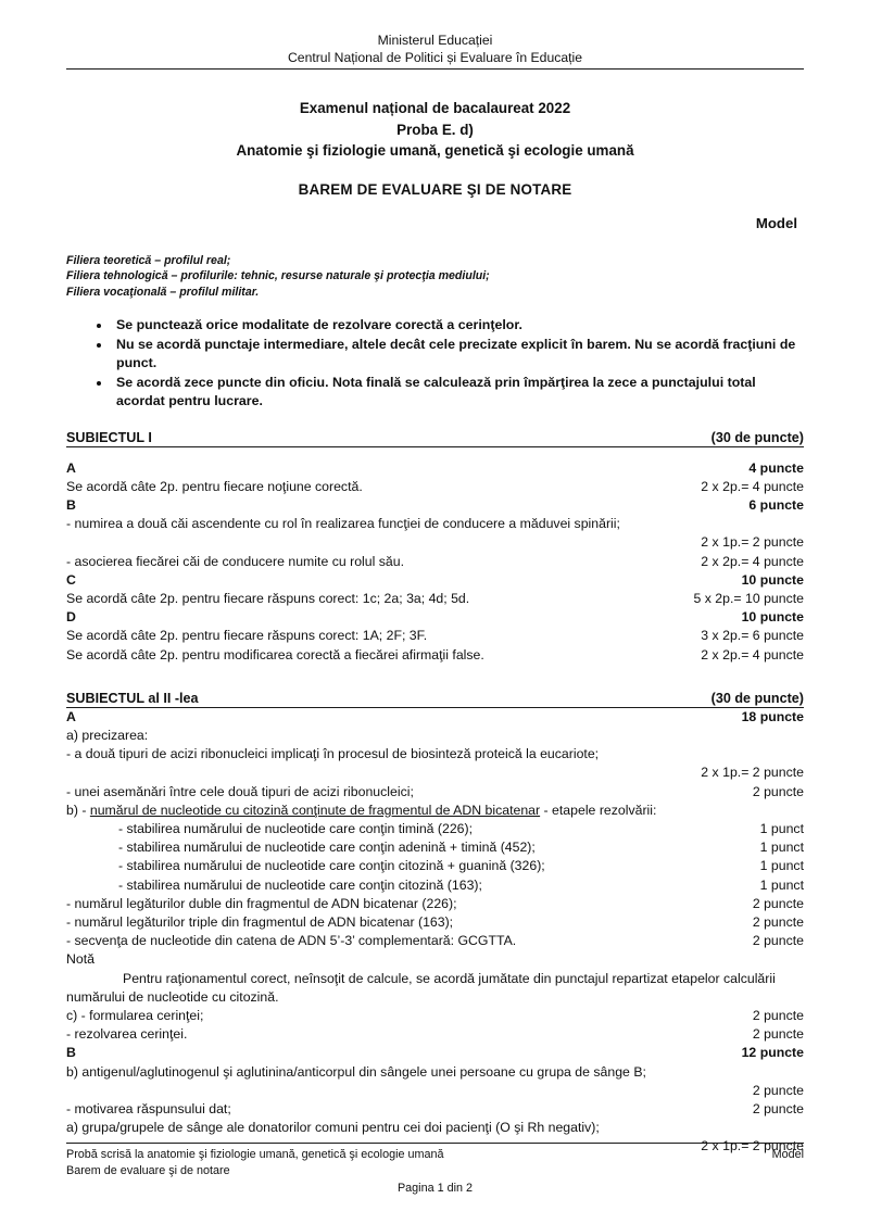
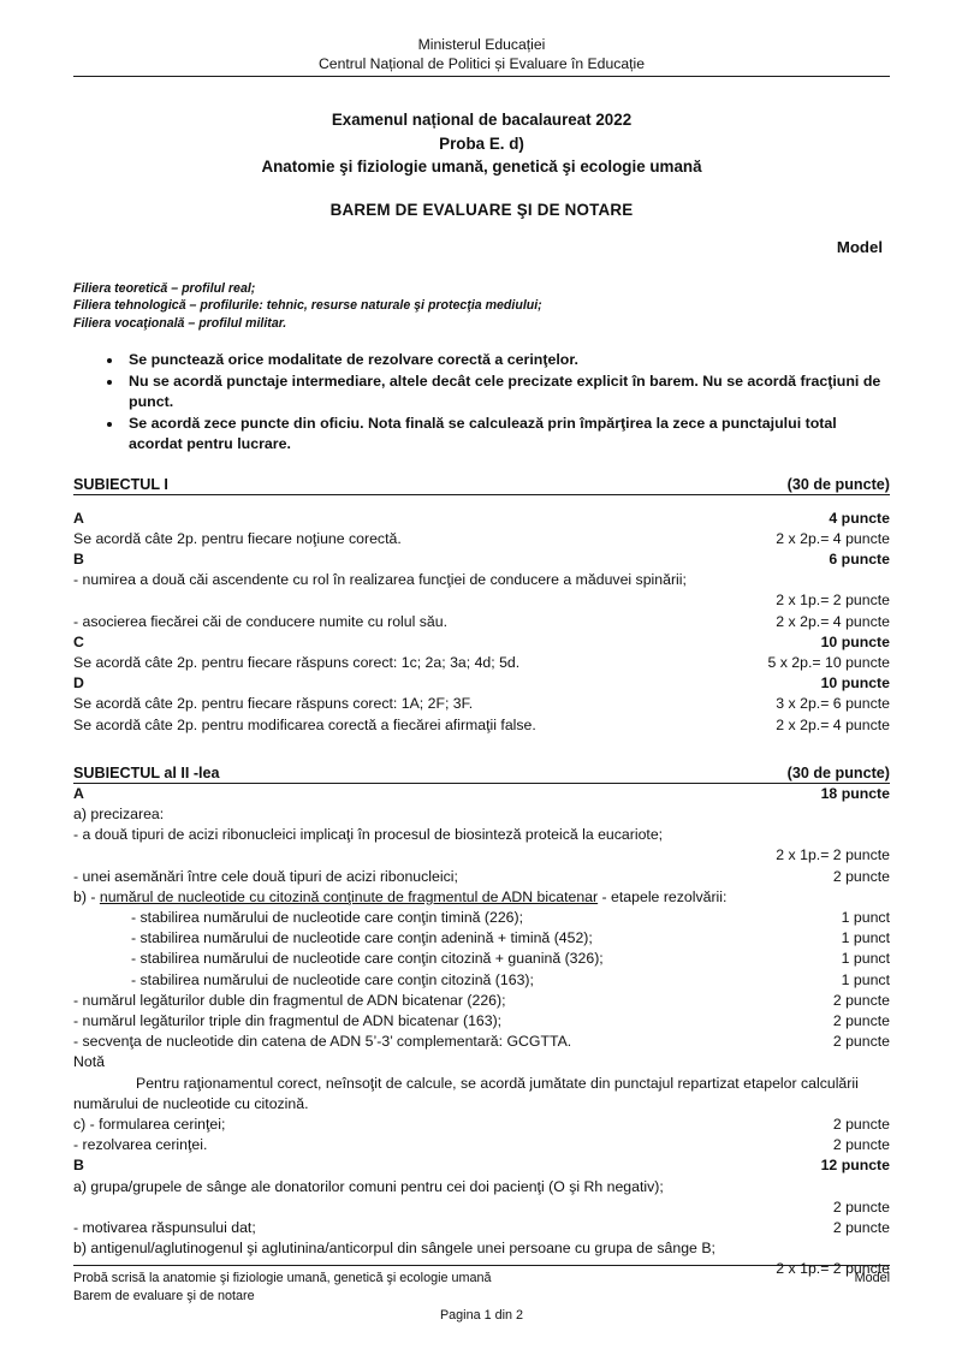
  Ministerul Educației
  Centrul Național de Politici și Evaluare în Educație
  Examenul național de bacalaureat 2022
  Proba E. d)
  Anatomie şi fiziologie umană, genetică şi ecologie umană
  BAREM DE EVALUARE ŞI DE NOTARE
  Model
  Filiera teoretică – profilul real;
  Filiera tehnologică – profilurile: tehnic, resurse naturale şi protecţia mediului;
  Filiera vocaţională – profilul militar.
  Se punctează orice modalitate de rezolvare corectă a cerinţelor.
  Nu se acordă punctaje intermediare, altele decât cele precizate explicit în barem. Nu se acordă fracţiuni de punct.
  Se acordă zece puncte din oficiu. Nota finală se calculează prin împărţirea la zece a punctajului total acordat pentru lucrare.
  SUBIECTUL I
  (30 de puncte)
  A
  4 puncte
  Se acordă câte 2p. pentru fiecare noţiune corectă.
  2 x 2p.= 4 puncte
  B
  6 puncte
  - numirea a două căi ascendente cu rol în realizarea funcţiei de conducere a măduvei spinării;
  2 x 1p.= 2 puncte
  - asocierea fiecărei căi de conducere numite cu rolul său.
  2 x 2p.= 4 puncte
  C
  10 puncte
  Se acordă câte 2p. pentru fiecare răspuns corect: 1c; 2a; 3a; 4d; 5d.
  5 x 2p.= 10 puncte
  D
  10 puncte
  Se acordă câte 2p. pentru fiecare răspuns corect: 1A; 2F; 3F.
  3 x 2p.= 6 puncte
  Se acordă câte 2p. pentru modificarea corectă a fiecărei afirmaţii false.
  2 x 2p.= 4 puncte
  SUBIECTUL al II -lea
  (30 de puncte)
  A
  18 puncte
  a) precizarea:
  - a două tipuri de acizi ribonucleici implicaţi în procesul de biosinteză proteică la eucariote;
  2 x 1p.= 2 puncte
  - unei asemănări între cele două tipuri de acizi ribonucleici;
  2 puncte
  b) - numărul de nucleotide cu citozină conţinute de fragmentul de ADN bicatenar - etapele rezolvării:
  - stabilirea numărului de nucleotide care conţin timină (226);
  1 punct
  - stabilirea numărului de nucleotide care conţin adenină + timină (452);
  1 punct
  - stabilirea numărului de nucleotide care conţin citozină + guanină (326);
  1 punct
  - stabilirea numărului de nucleotide care conţin citozină (163);
  1 punct
  - numărul legăturilor duble din fragmentul de ADN bicatenar (226);
  2 puncte
  - numărul legăturilor triple din fragmentul de ADN bicatenar (163);
  2 puncte
  - secvenţa de nucleotide din catena de ADN 5’-3’ complementară: GCGTTA.
  2 puncte
  Notă
  Pentru raţionamentul corect, neînsoţit de calcule, se acordă jumătate din punctajul repartizat etapelor calculării numărului de nucleotide cu citozină.
  c) - formularea cerinţei;
  2 puncte
  - rezolvarea cerinţei.
  2 puncte
  B
  12 puncte
- b) antigenul/aglutinogenul şi aglutinina/anticorpul din sângele unei persoane cu grupa de sânge B;
+ a) grupa/grupele de sânge ale donatorilor comuni pentru cei doi pacienţi (O şi Rh negativ);
  2 puncte
  - motivarea răspunsului dat;
  2 puncte
- a) grupa/grupele de sânge ale donatorilor comuni pentru cei doi pacienţi (O şi Rh negativ);
+ b) antigenul/aglutinogenul şi aglutinina/anticorpul din sângele unei persoane cu grupa de sânge B;
  2 x 1p.= 2 puncte
  Probă scrisă la anatomie şi fiziologie umană, genetică şi ecologie umană
  Model
  Barem de evaluare şi de notare
  Pagina 1 din 2
